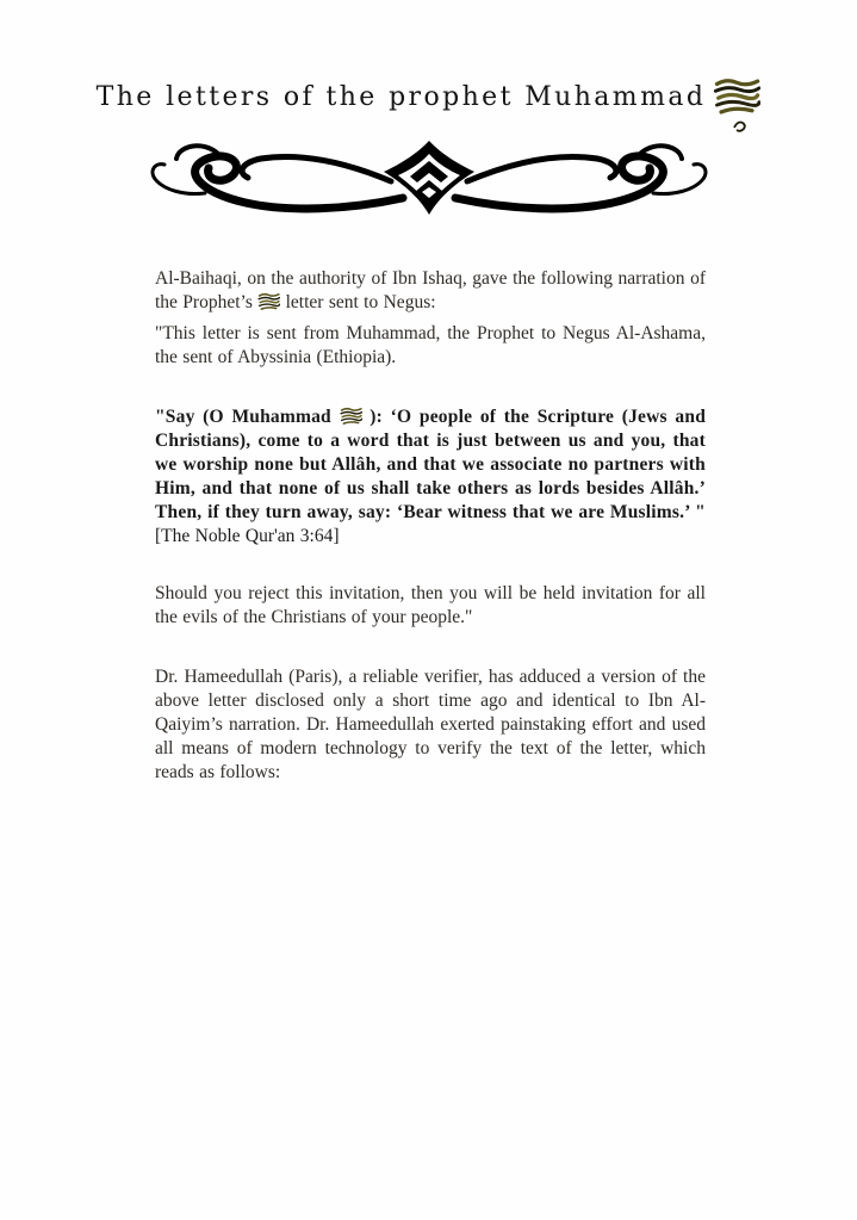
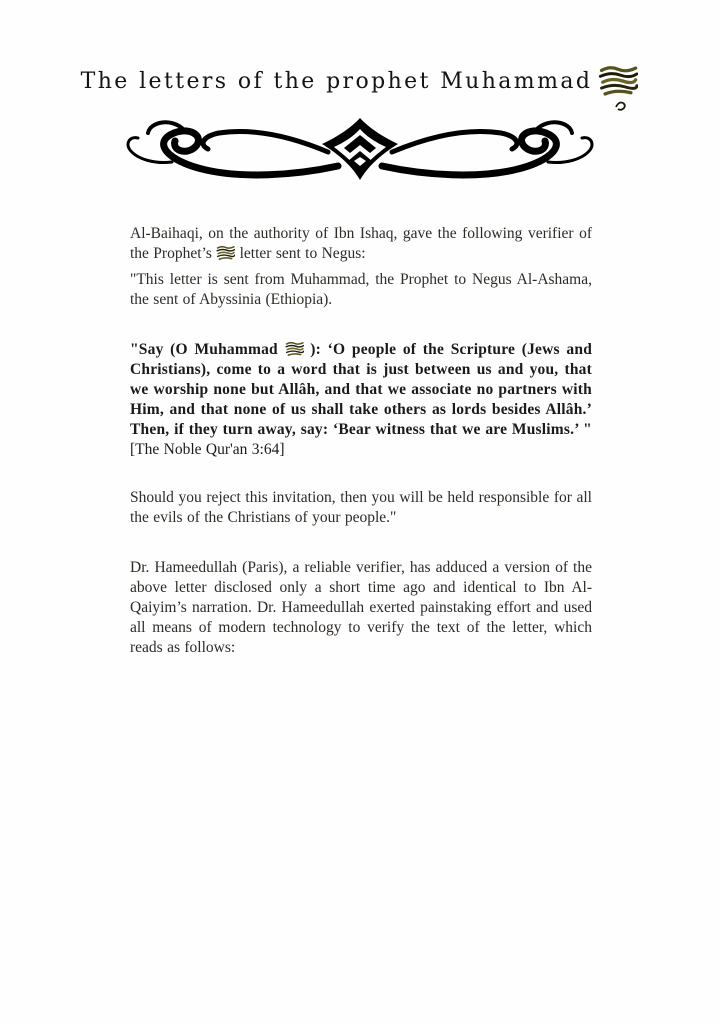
  The letters of the prophet Muhammad
- Al-Baihaqi, on the authority of Ibn Ishaq, gave the following narration of the Prophet’s letter sent to Negus:
+ Al-Baihaqi, on the authority of Ibn Ishaq, gave the following verifier of the Prophet’s letter sent to Negus:
  "This letter is sent from Muhammad, the Prophet to Negus Al-Ashama, the sent of Abyssinia (Ethiopia).
  "Say (O Muhammad ): ‘O people of the Scripture (Jews and Christians), come to a word that is just between us and you, that we worship none but Allâh, and that we associate no partners with Him, and that none of us shall take others as lords besides Allâh.’ Then, if they turn away, say: ‘Bear witness that we are Muslims.’ " [The Noble Qur'an 3:64]
- Should you reject this invitation, then you will be held invitation for all the evils of the Christians of your people."
+ Should you reject this invitation, then you will be held responsible for all the evils of the Christians of your people."
  Dr. Hameedullah (Paris), a reliable verifier, has adduced a version of the above letter disclosed only a short time ago and identical to Ibn Al-Qaiyim’s narration. Dr. Hameedullah exerted painstaking effort and used all means of modern technology to verify the text of the letter, which reads as follows:
